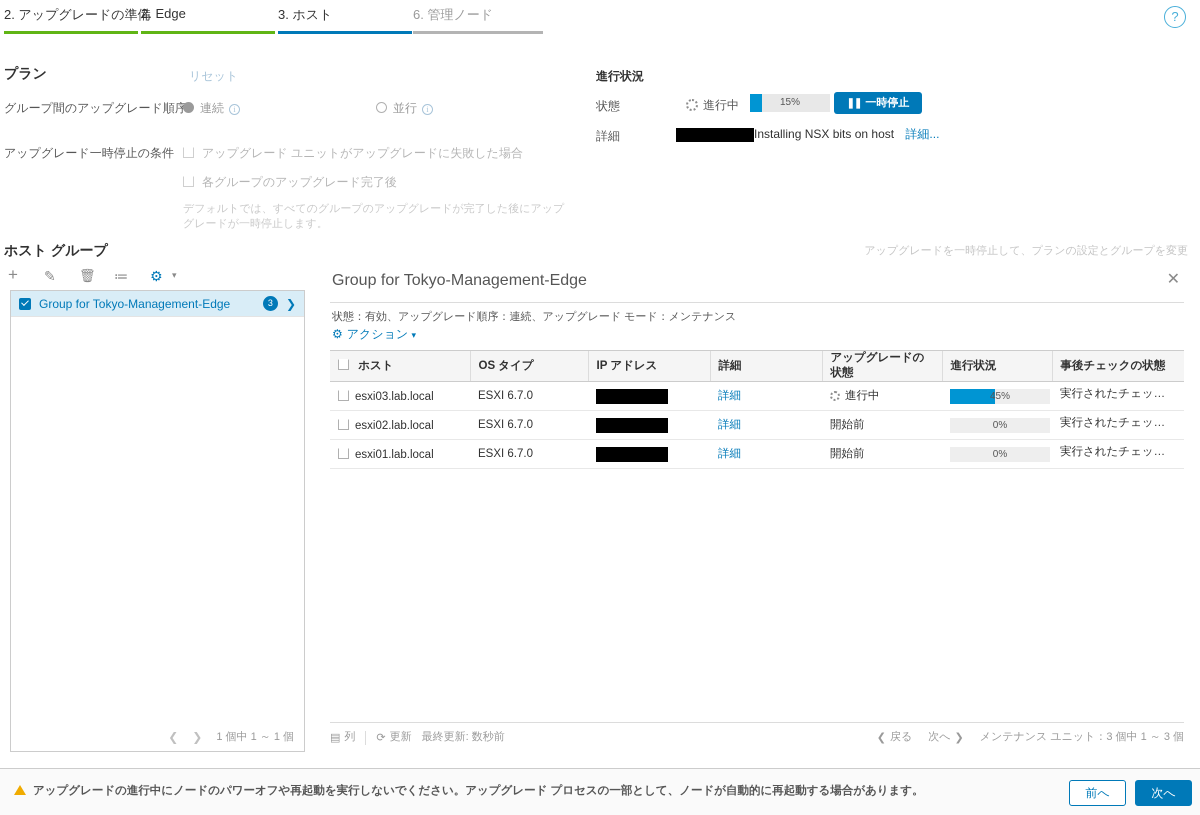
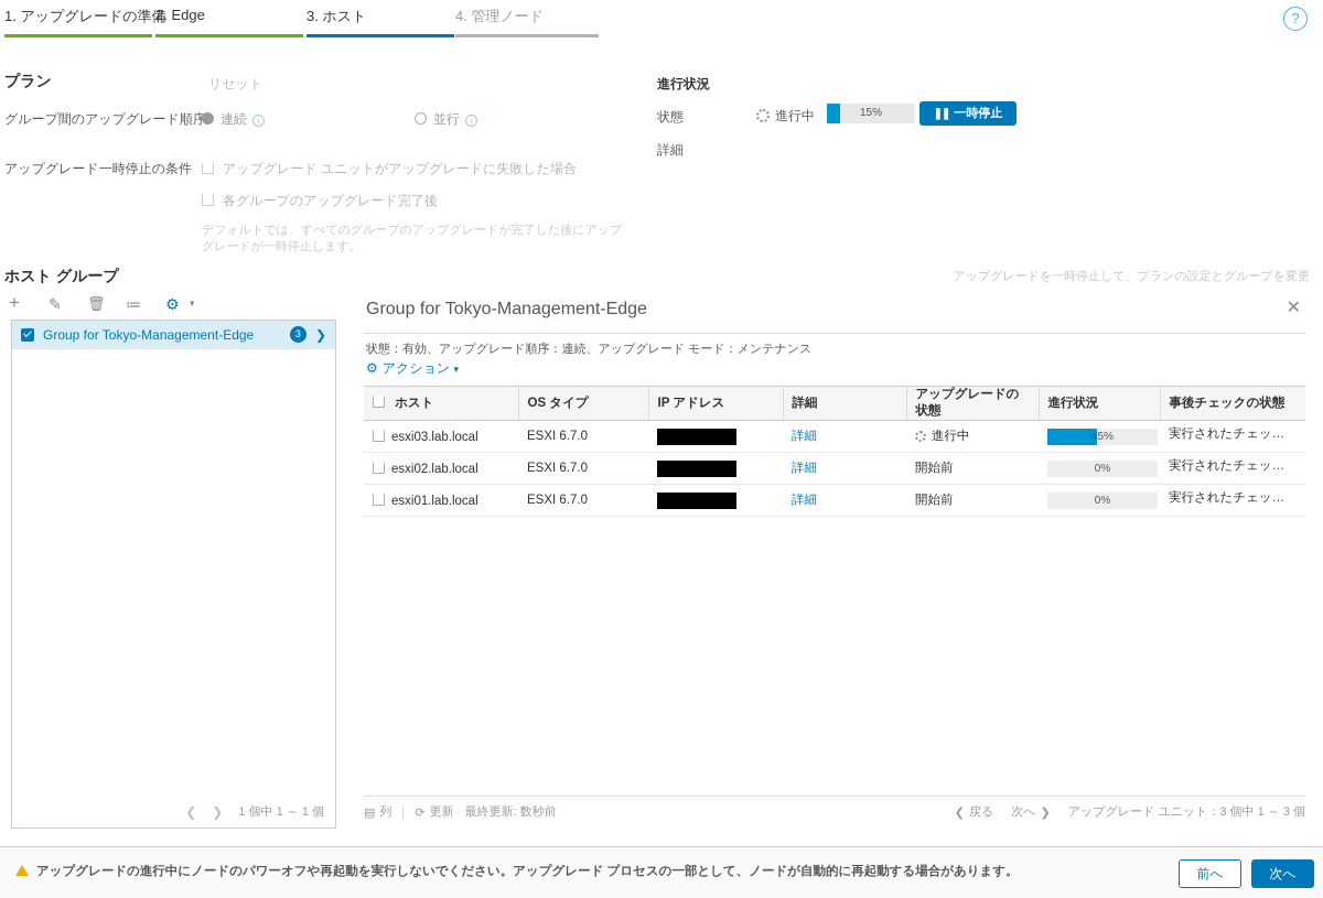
- 2. アップグレードの準備
+ 1. アップグレードの準備
  2. Edge
  3. ホスト
- 6. 管理ノード
+ 4. 管理ノード
  ?
  プラン
  リセット
  グループ間のアップグレード順序
  連続 i
  並行 i
  アップグレード一時停止の条件
  アップグレード ユニットがアップグレードに失敗した場合
  各グループのアップグレード完了後
  デフォルトでは、すべてのグループのアップグレードが完了した後にアップグレードが一時停止します。
  進行状況
  状態
  進行中
  15%
  ❚❚ 一時停止
  詳細
- Installing NSX bits on host 詳細...
  ホスト グループ
  アップグレードを一時停止して、プランの設定とグループを変更
  +
  ✎
  🗑
  ≔
  ⚙
  ▾
  Group for Tokyo-Management-Edge
  3
  ❯
  ❮
  ❯
  1 個中 1 ～ 1 個
  Group for Tokyo-Management-Edge
  ✕
  状態：有効、アップグレード順序：連続、アップグレード モード：メンテナンス
  ⚙ アクション ▾
  ホスト	OS タイプ	IP アドレス	詳細	アップグレードの状態	進行状況	事後チェックの状態
  esxi03.lab.local	ESXI 6.7.0		詳細	進行中	45%	実行されたチェッ…
  esxi02.lab.local	ESXI 6.7.0		詳細	開始前	0%	実行されたチェッ…
  esxi01.lab.local	ESXI 6.7.0		詳細	開始前	0%	実行されたチェッ…
  ▤
  列
  ⟳
  更新
  最終更新: 数秒前
  ❮
  戻る
  次へ
  ❯
- メンテナンス ユニット：3 個中 1 ～ 3 個
+ アップグレード ユニット：3 個中 1 ～ 3 個
  アップグレードの進行中にノードのパワーオフや再起動を実行しないでください。アップグレード プロセスの一部として、ノードが自動的に再起動する場合があります。
  前へ
  次へ
